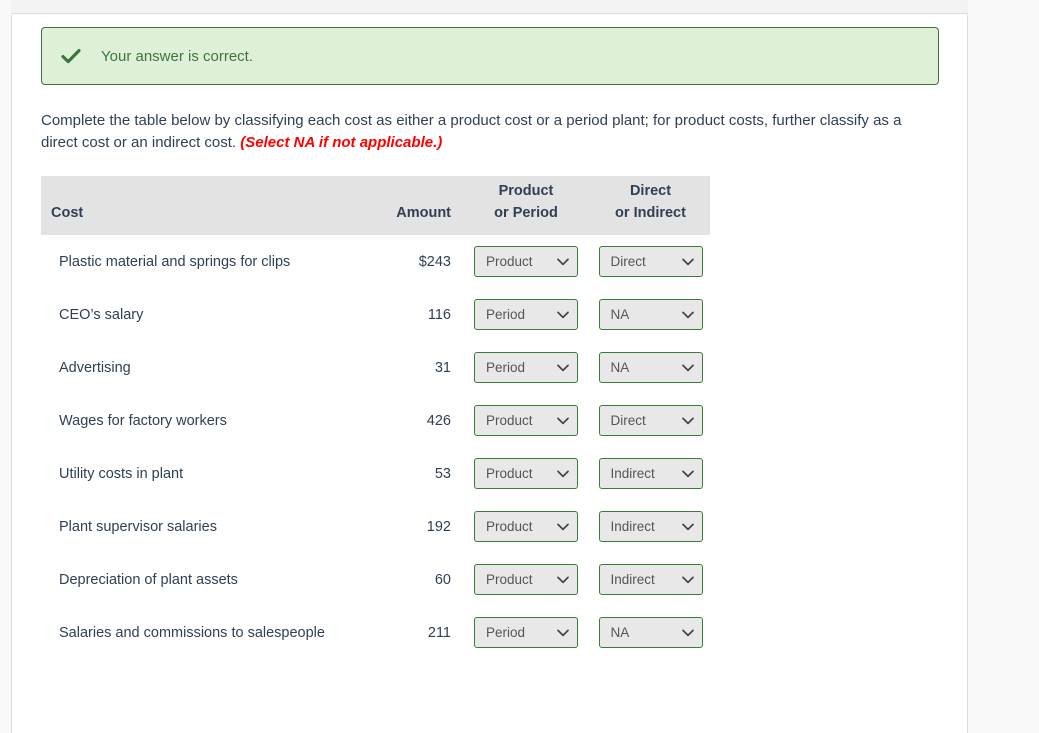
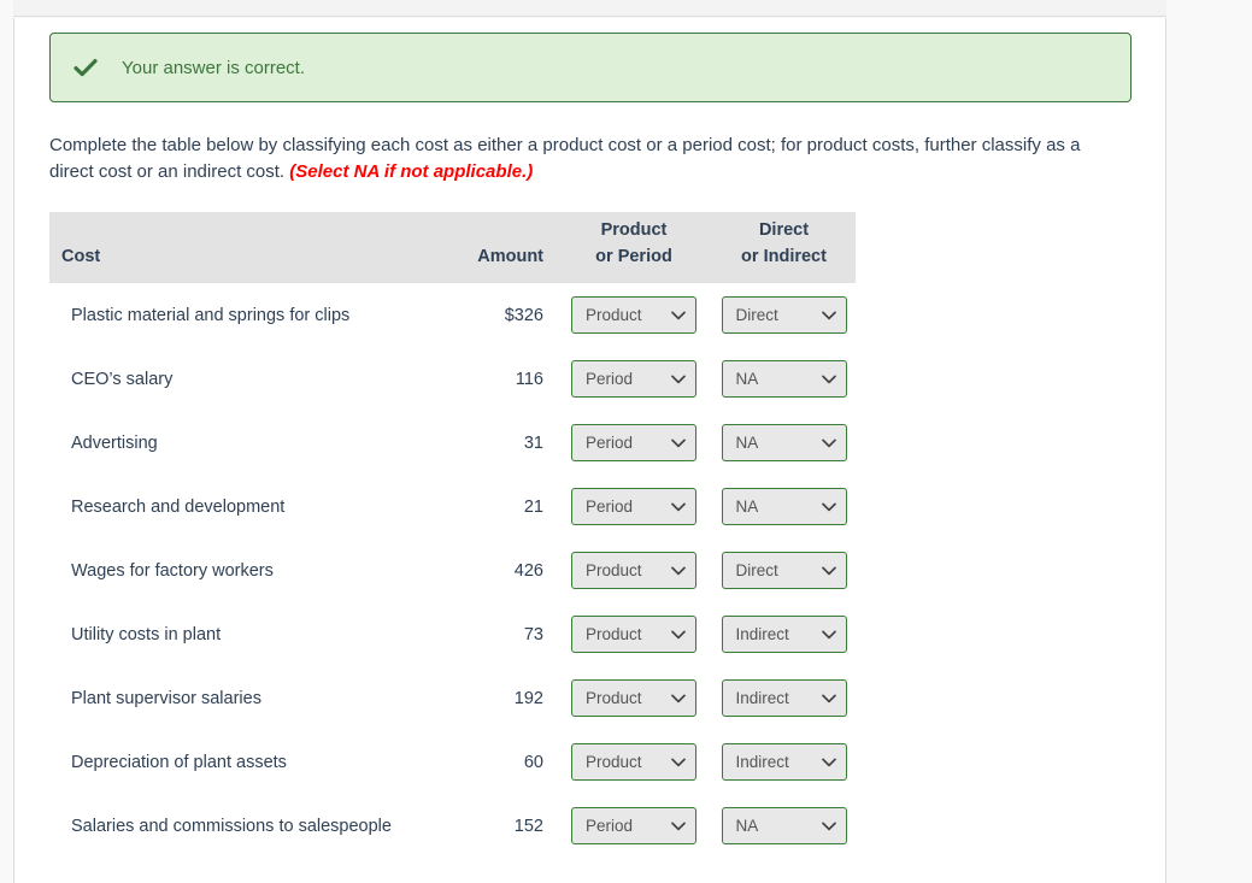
  Your answer is correct.
- Complete the table below by classifying each cost as either a product cost or a period plant; for product costs, further classify as a direct cost or an indirect cost. (Select NA if not applicable.)
+ Complete the table below by classifying each cost as either a product cost or a period cost; for product costs, further classify as a direct cost or an indirect cost. (Select NA if not applicable.)
  Cost	Amount	Product or Period	Direct or Indirect
- Plastic material and springs for clips	$243	Product	Direct
+ Plastic material and springs for clips	$326	Product	Direct
  CEO’s salary	116	Period	NA
  Advertising	31	Period	NA
+ Research and development	21	Period	NA
  Wages for factory workers	426	Product	Direct
- Utility costs in plant	53	Product	Indirect
+ Utility costs in plant	73	Product	Indirect
  Plant supervisor salaries	192	Product	Indirect
  Depreciation of plant assets	60	Product	Indirect
- Salaries and commissions to salespeople	211	Period	NA
+ Salaries and commissions to salespeople	152	Period	NA
